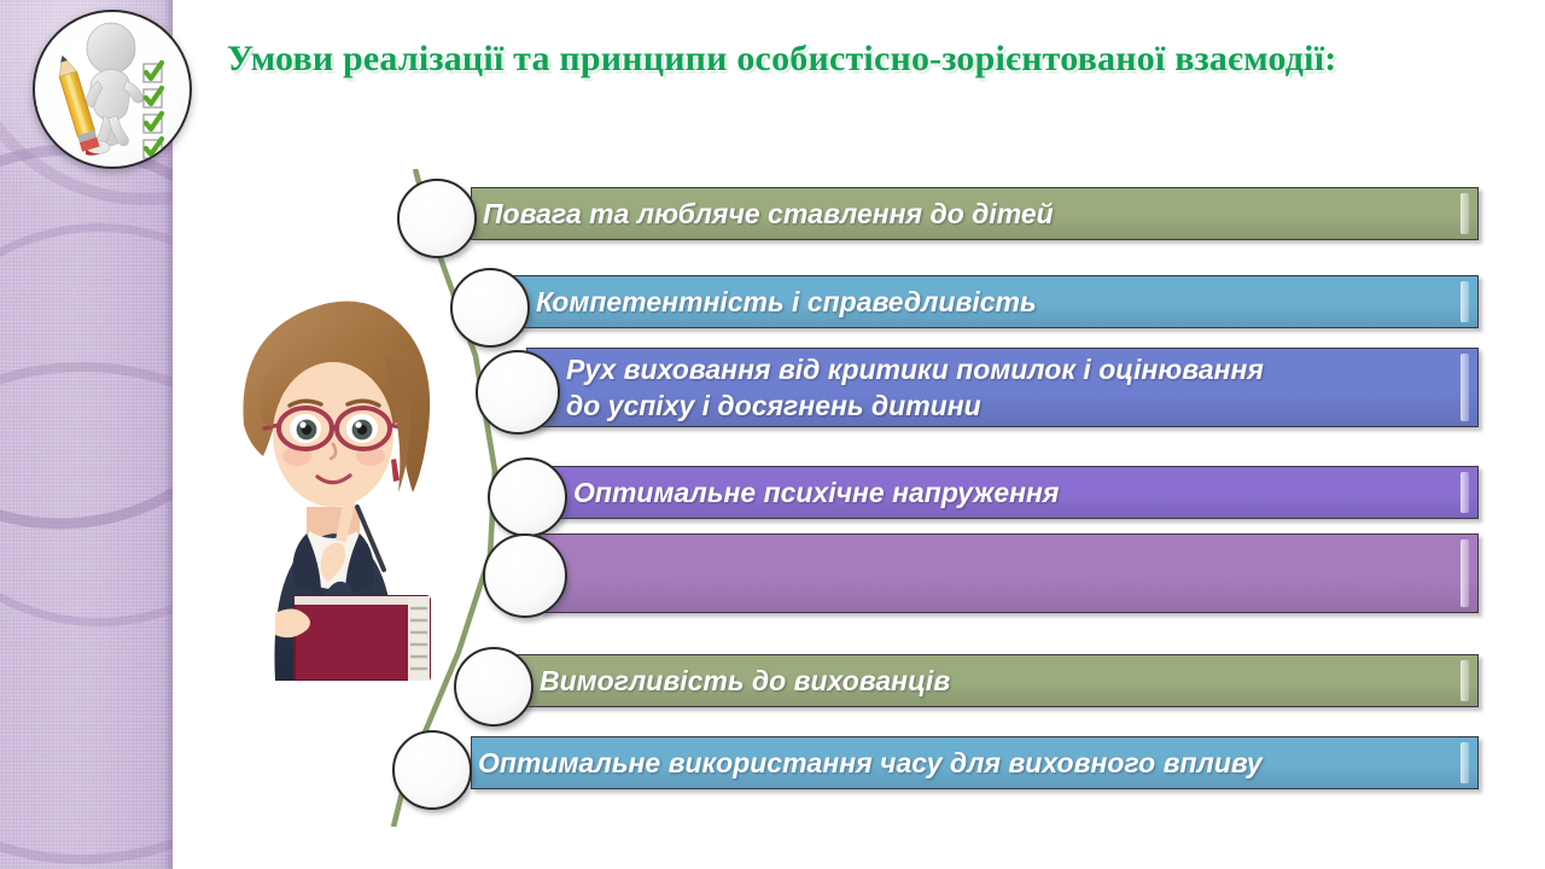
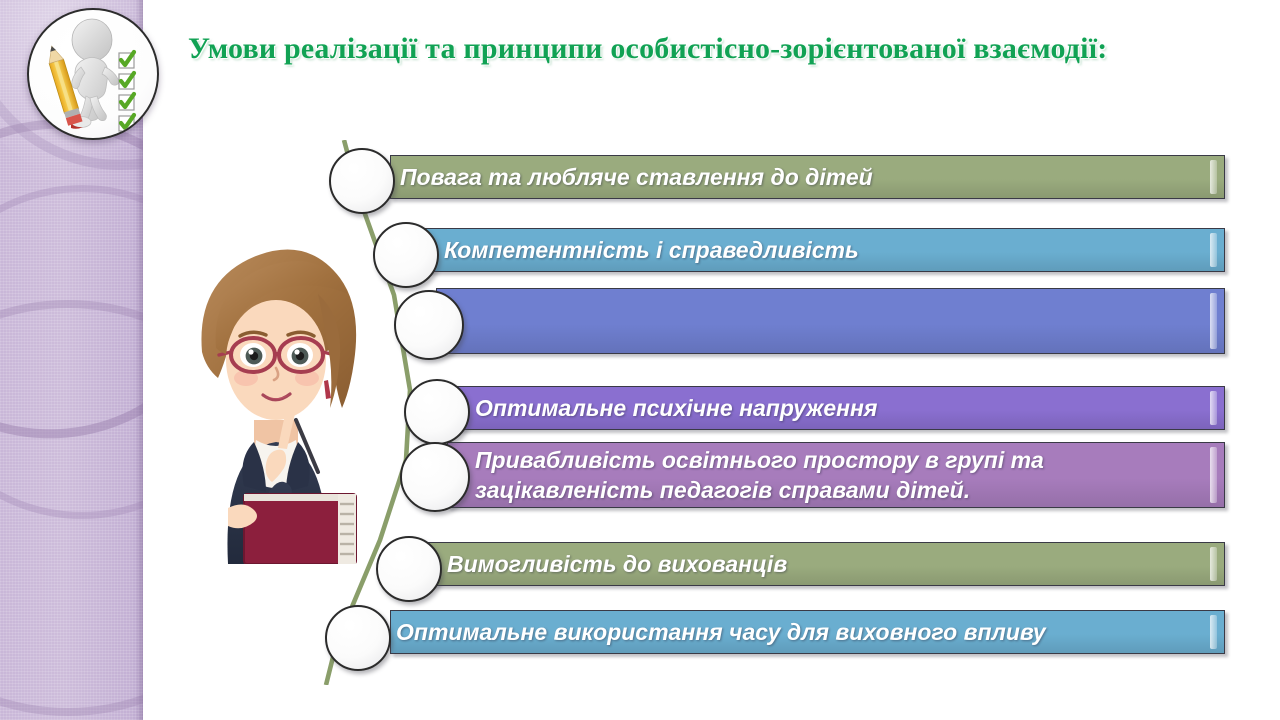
  Умови реалізації та принципи особистісно-зорієнтованої взаємодії:
  Повага та любляче ставлення до дітей
  Компетентність і справедливість
- Рух виховання від критики помилок і оцінювання
- до успіху і досягнень дитини
  Оптимальне психічне напруження
+ Привабливість освітнього простору в групі та
+ зацікавленість педагогів справами дітей.
  Вимогливість до вихованців
  Оптимальне використання часу для виховного впливу
